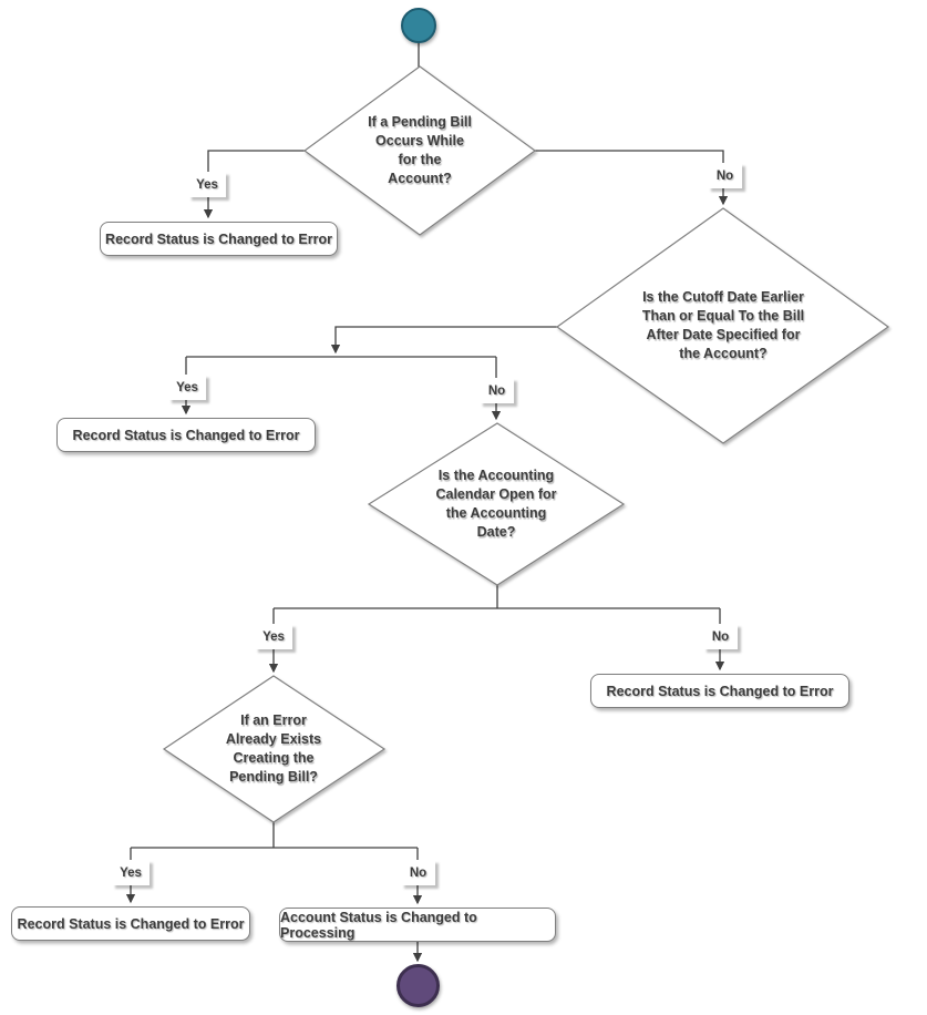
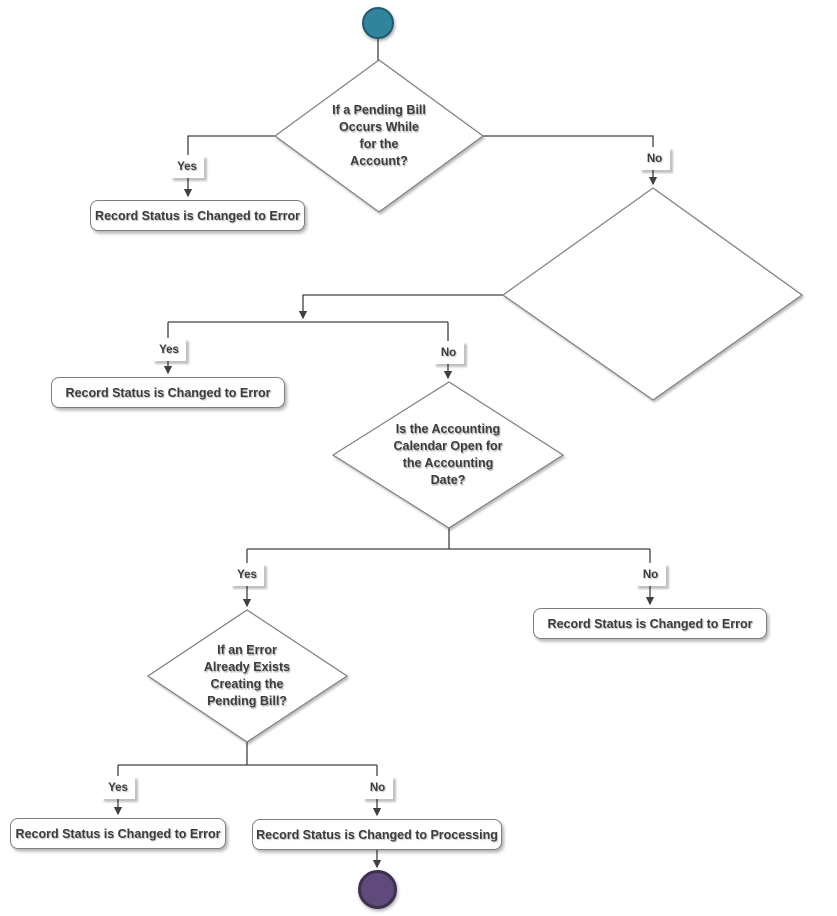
  If a Pending Bill
  Occurs While
  for the
  Account?
- Is the Cutoff Date Earlier
- Than or Equal To the Bill
- After Date Specified for
- the Account?
  Is the Accounting
  Calendar Open for
  the Accounting
  Date?
  If an Error
  Already Exists
  Creating the
  Pending Bill?
  Record Status is Changed to Error
  Record Status is Changed to Error
  Record Status is Changed to Error
  Record Status is Changed to Error
- Account Status is Changed to Processing
+ Record Status is Changed to Processing
  Yes
  No
  Yes
  No
  Yes
  No
  Yes
  No
